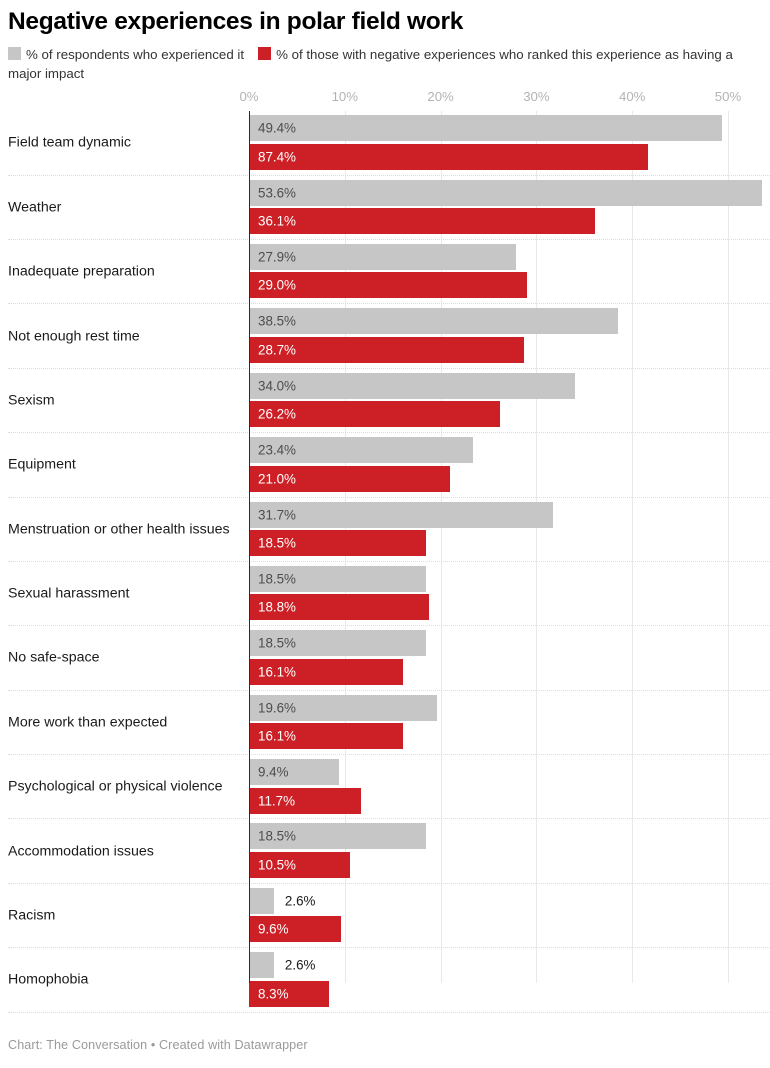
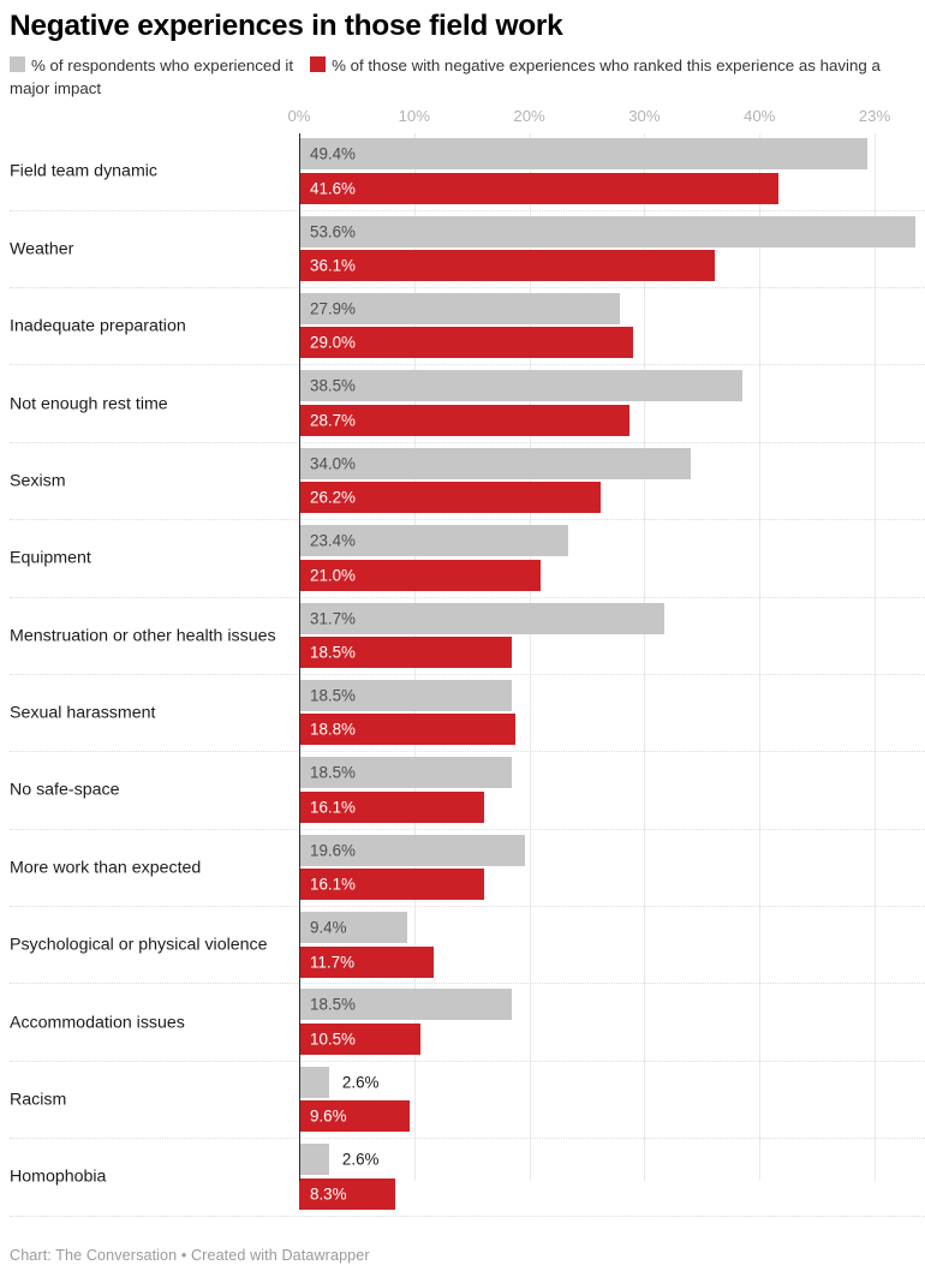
- Negative experiences in polar field work
+ Negative experiences in those field work
  % of respondents who experienced it % of those with negative experiences who ranked this experience as having a major impact
  0%
  10%
  20%
  30%
  40%
- 50%
+ 23%
  Field team dynamic
  49.4%
- 87.4%
+ 41.6%
  Weather
  53.6%
  36.1%
  Inadequate preparation
  27.9%
  29.0%
  Not enough rest time
  38.5%
  28.7%
  Sexism
  34.0%
  26.2%
  Equipment
  23.4%
  21.0%
  Menstruation or other health issues
  31.7%
  18.5%
  Sexual harassment
  18.5%
  18.8%
  No safe-space
  18.5%
  16.1%
  More work than expected
  19.6%
  16.1%
  Psychological or physical violence
  9.4%
  11.7%
  Accommodation issues
  18.5%
  10.5%
  Racism
  2.6%
  9.6%
  Homophobia
  2.6%
  8.3%
  Chart: The Conversation • Created with Datawrapper
